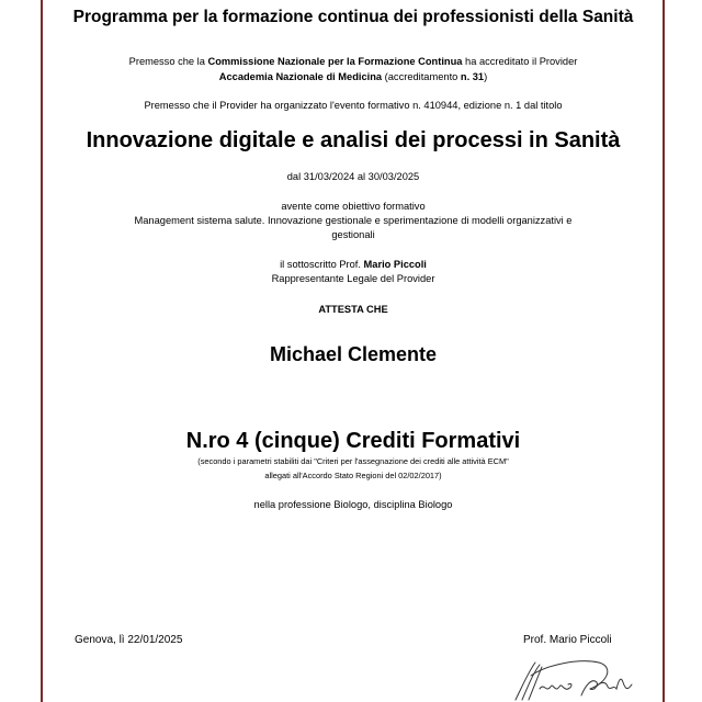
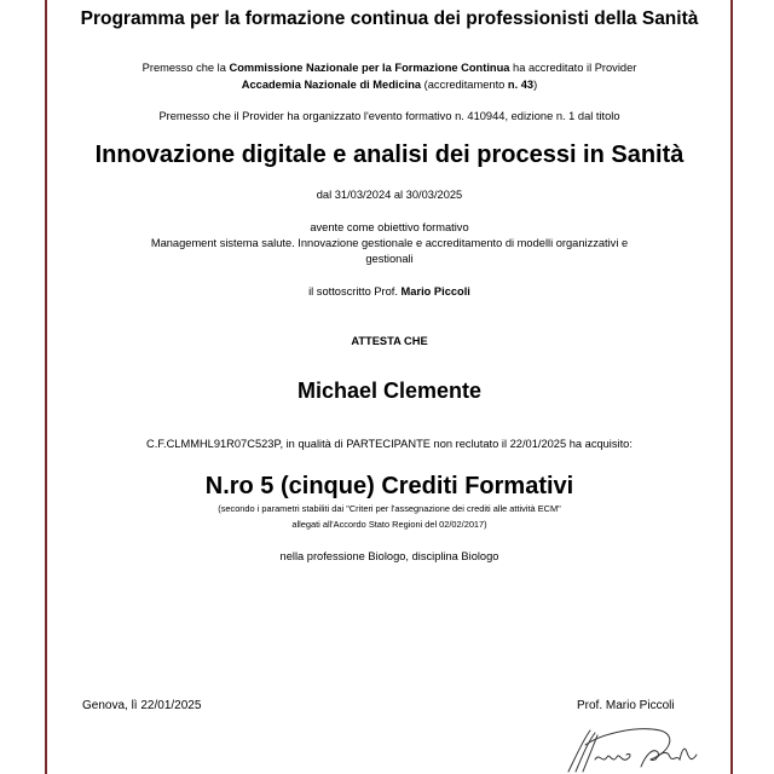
  Programma per la formazione continua dei professionisti della Sanità
  Premesso che la Commissione Nazionale per la Formazione Continua ha accreditato il Provider
- Accademia Nazionale di Medicina (accreditamento n. 31)
+ Accademia Nazionale di Medicina (accreditamento n. 43)
  Premesso che il Provider ha organizzato l'evento formativo n. 410944, edizione n. 1 dal titolo
  Innovazione digitale e analisi dei processi in Sanità
  dal 31/03/2024 al 30/03/2025
  avente come obiettivo formativo
- Management sistema salute. Innovazione gestionale e sperimentazione di modelli organizzativi e
+ Management sistema salute. Innovazione gestionale e accreditamento di modelli organizzativi e
  gestionali
  il sottoscritto Prof. Mario Piccoli
- Rappresentante Legale del Provider
  ATTESTA CHE
  Michael Clemente
+ C.F.CLMMHL91R07C523P, in qualità di PARTECIPANTE non reclutato il 22/01/2025 ha acquisito:
- N.ro 4 (cinque) Crediti Formativi
+ N.ro 5 (cinque) Crediti Formativi
  (secondo i parametri stabiliti dai "Criteri per l'assegnazione dei crediti alle attività ECM"
  allegati all'Accordo Stato Regioni del 02/02/2017)
  nella professione Biologo, disciplina Biologo
  Genova, lì 22/01/2025
  Prof. Mario Piccoli
